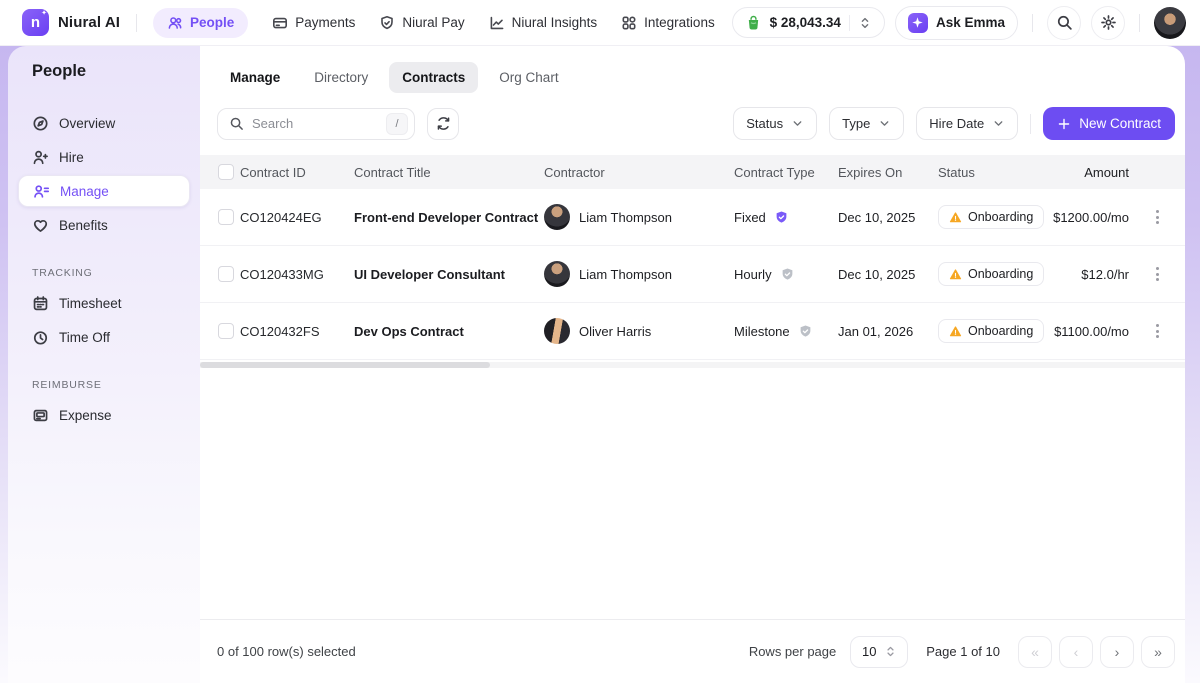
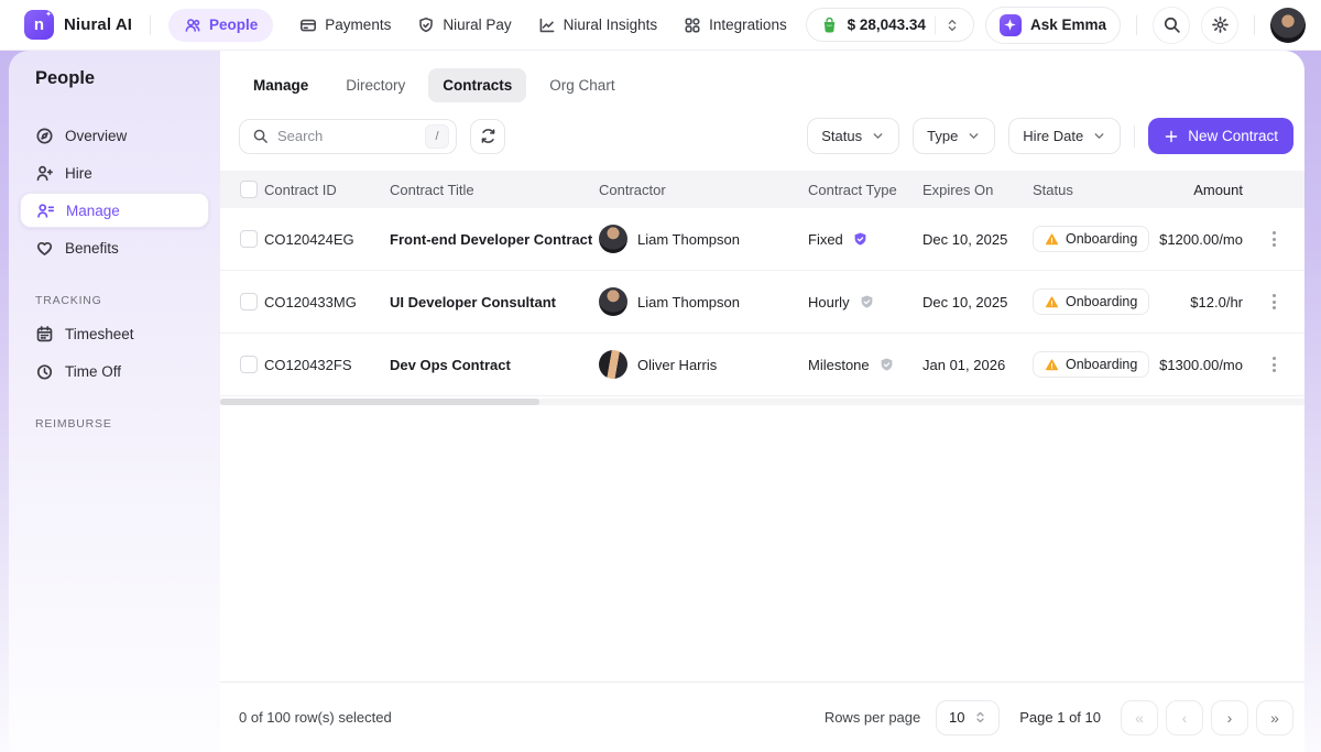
  n
  Niural AI
  People
  Payments
  Niural Pay
  Niural Insights
  Integrations
  $ 28,043.34
  Ask Emma
  People
  Overview
  Hire
  Manage
  Benefits
  TRACKING
  Timesheet
  Time Off
  REIMBURSE
- Expense
  Manage
  Directory
  Contracts
  Org Chart
  Search
  /
  Status
  Type
  Hire Date
  New Contract
  Contract ID
  Contract Title
  Contractor
  Contract Type
  Expires On
  Status
  Amount
  CO120424EG
  Front-end Developer Contract
  Liam Thompson
  Fixed
  Dec 10, 2025
  Onboarding
  $1200.00/mo
  CO120433MG
  UI Developer Consultant
  Liam Thompson
  Hourly
  Dec 10, 2025
  Onboarding
  $12.0/hr
  CO120432FS
  Dev Ops Contract
  Oliver Harris
  Milestone
  Jan 01, 2026
  Onboarding
- $1100.00/mo
+ $1300.00/mo
  0 of 100 row(s) selected
  Rows per page
  10
  Page 1 of 10
  «
  ‹
  ›
  »
